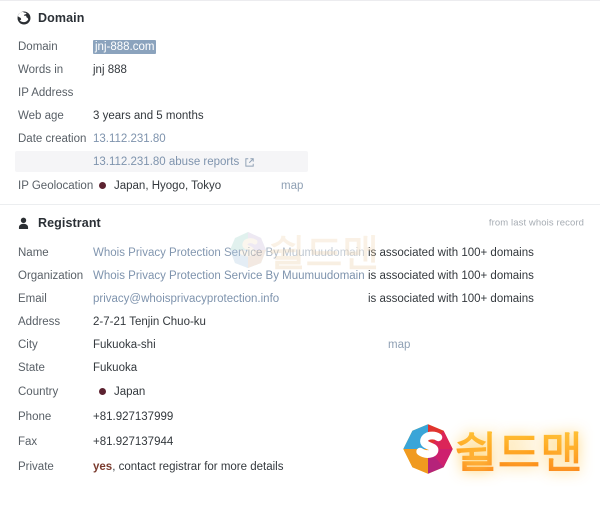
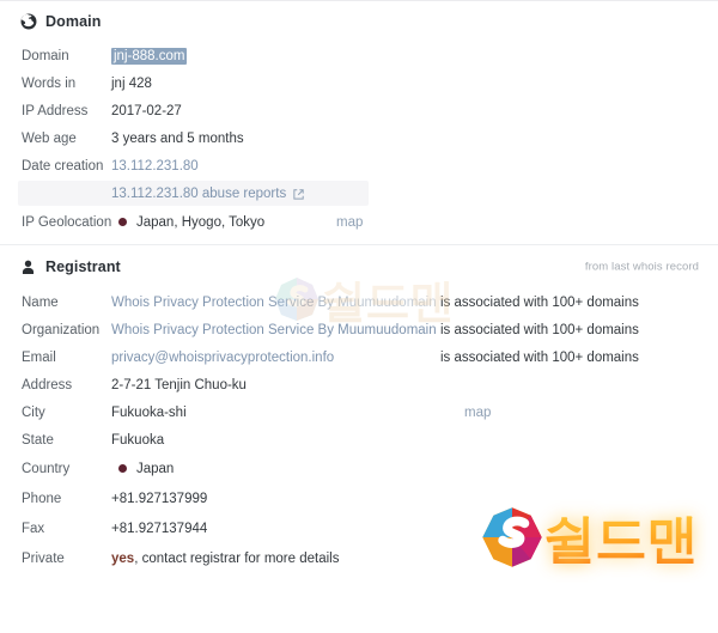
  Domain
  Domain
  jnj-888.com
  Words in
- jnj 888
+ jnj 428
  IP Address
+ 2017-02-27
  Web age
  3 years and 5 months
  Date creation
  13.112.231.80
  13.112.231.80 abuse reports
  IP Geolocation
  Japan, Hyogo, Tokyo
  map
  Registrant
  from last whois record
  Name
  Whois Privacy Protection Service By Muumuudomain
  is associated with 100+ domains
  Organization
  Whois Privacy Protection Service By Muumuudomain
  is associated with 100+ domains
  Email
  privacy@whoisprivacyprotection.info
  is associated with 100+ domains
  Address
  2-7-21 Tenjin Chuo-ku
  City
  Fukuoka-shi
  map
  State
  Fukuoka
  Country
  Japan
  Phone
  +81.927137999
  Fax
  +81.927137944
  Private
  yes
  , contact registrar for more details
  쉴드맨
  쉴드맨
